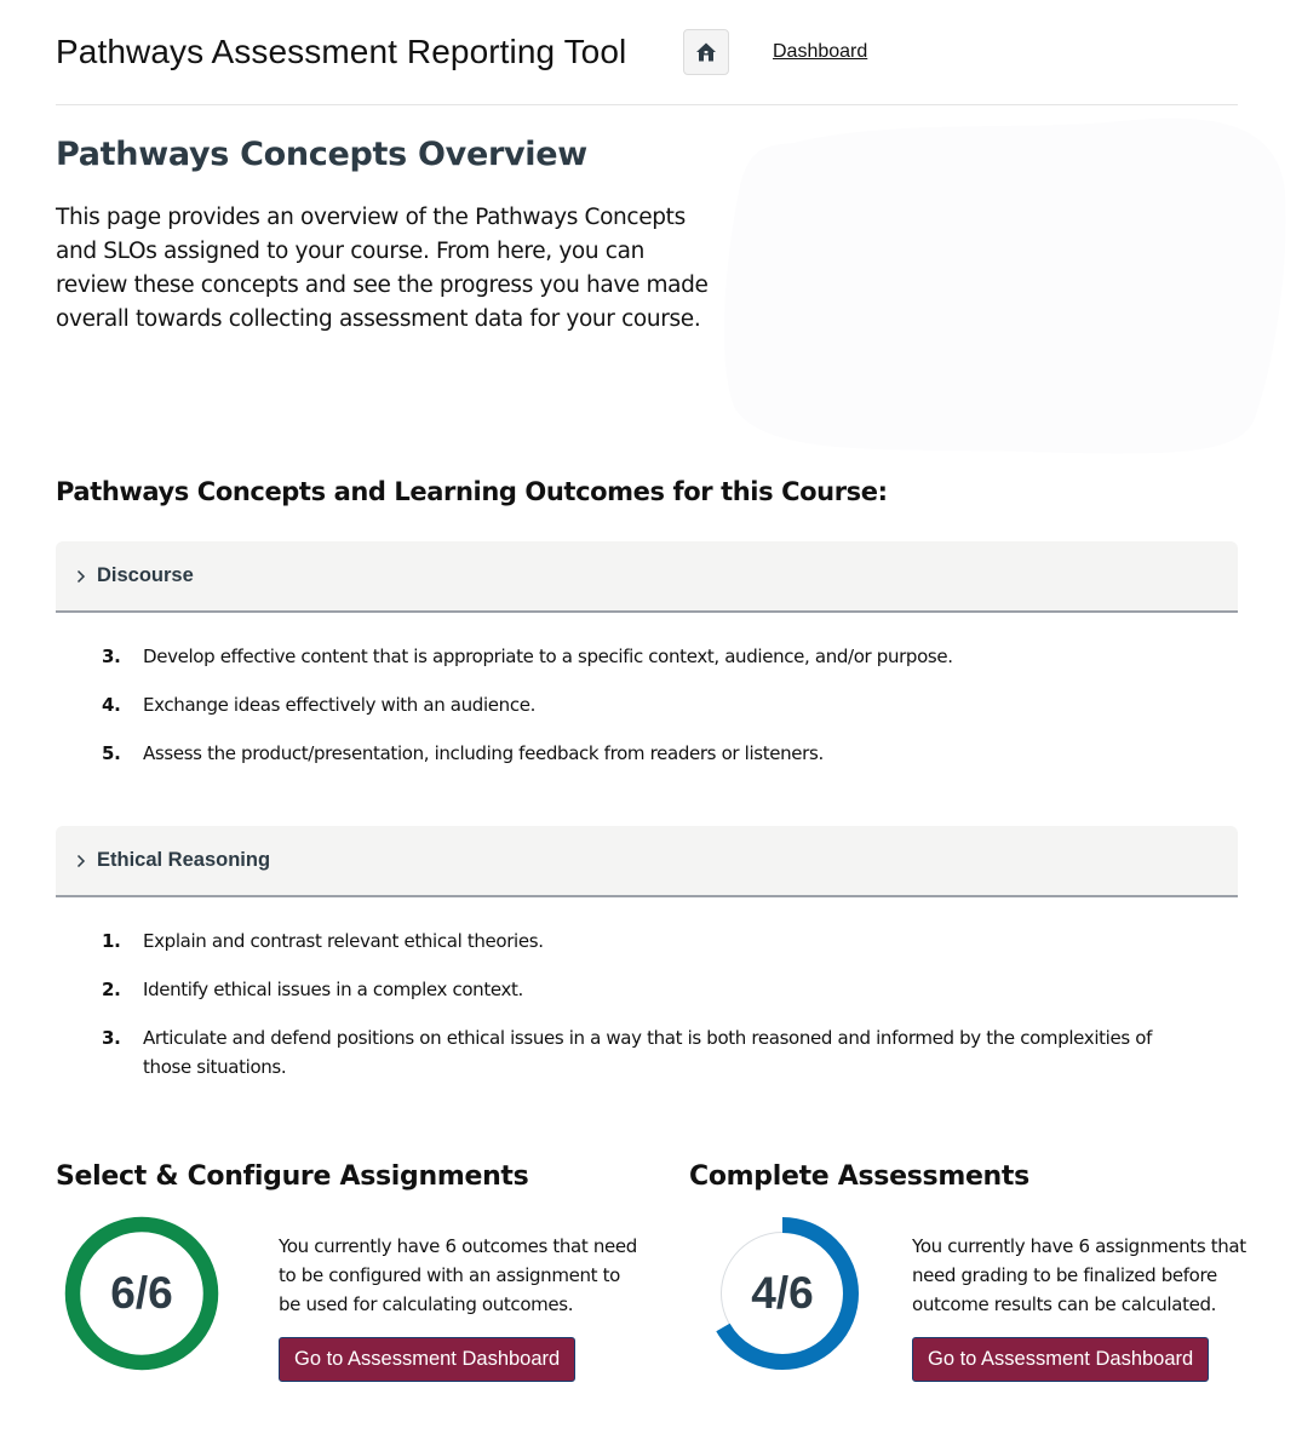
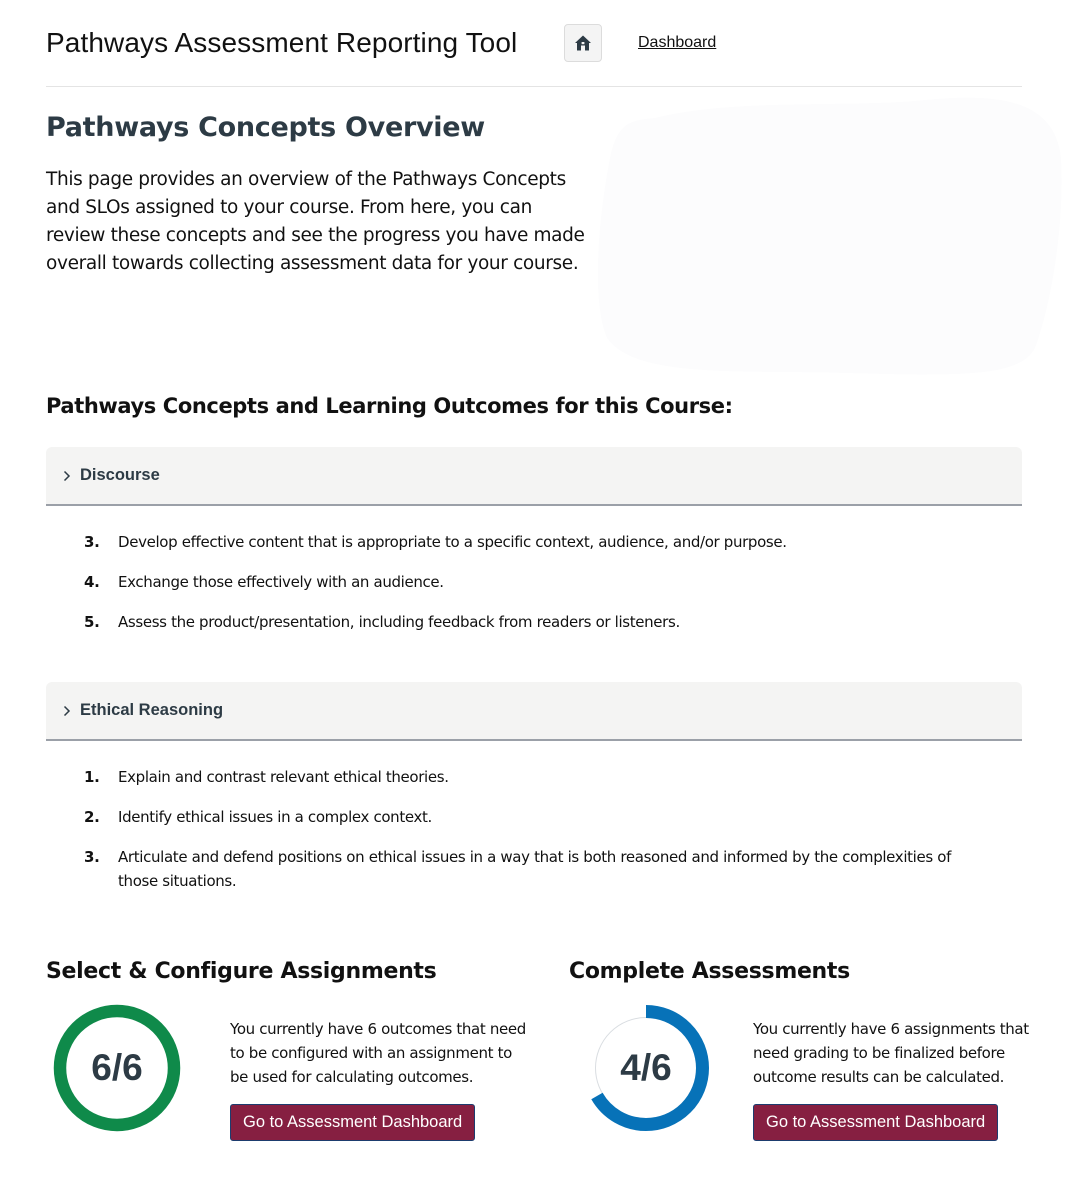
  Pathways Assessment Reporting Tool
  Dashboard
  Pathways Concepts Overview
  This page provides an overview of the Pathways Concepts and SLOs assigned to your course. From here, you can review these concepts and see the progress you have made overall towards collecting assessment data for your course.
  Pathways Concepts and Learning Outcomes for this Course:
  Discourse
  3.
  Develop effective content that is appropriate to a specific context, audience, and/or purpose.
  4.
- Exchange ideas effectively with an audience.
+ Exchange those effectively with an audience.
  5.
  Assess the product/presentation, including feedback from readers or listeners.
  Ethical Reasoning
  1.
  Explain and contrast relevant ethical theories.
  2.
  Identify ethical issues in a complex context.
  3.
  Articulate and defend positions on ethical issues in a way that is both reasoned and informed by the complexities of those situations.
  Select & Configure Assignments
  6/6
  You currently have 6 outcomes that need to be configured with an assignment to be used for calculating outcomes.
  Go to Assessment Dashboard
  Complete Assessments
  4/6
  You currently have 6 assignments that need grading to be finalized before outcome results can be calculated.
  Go to Assessment Dashboard
